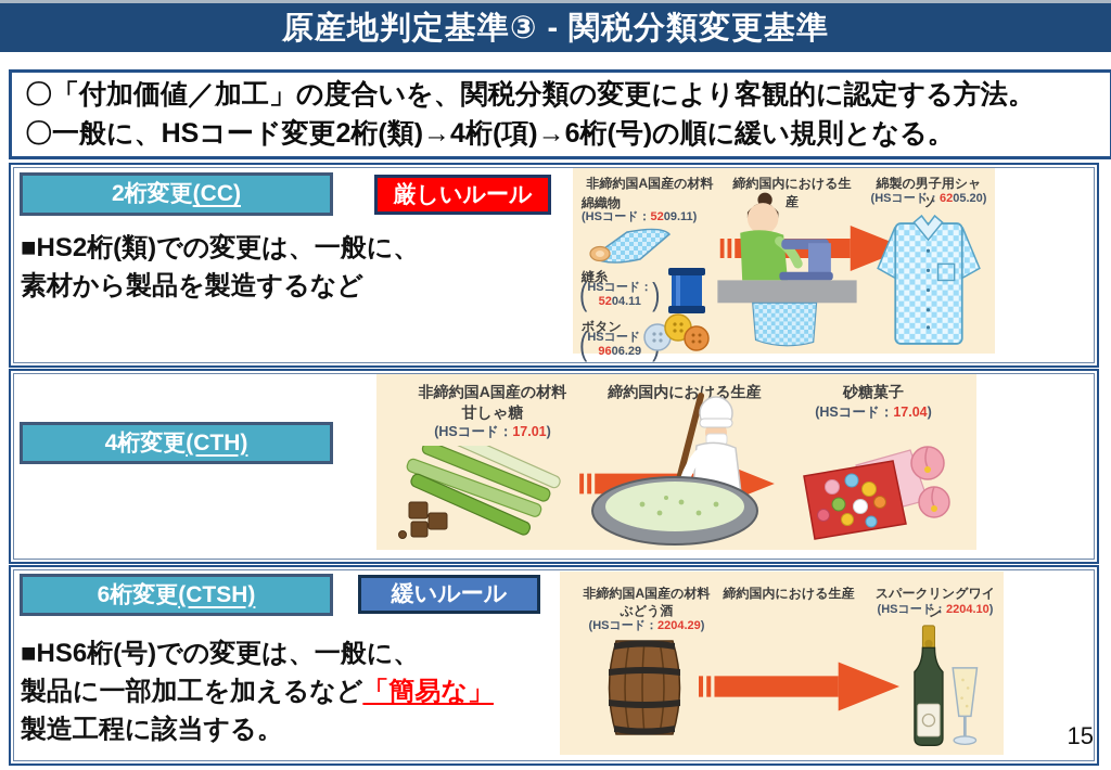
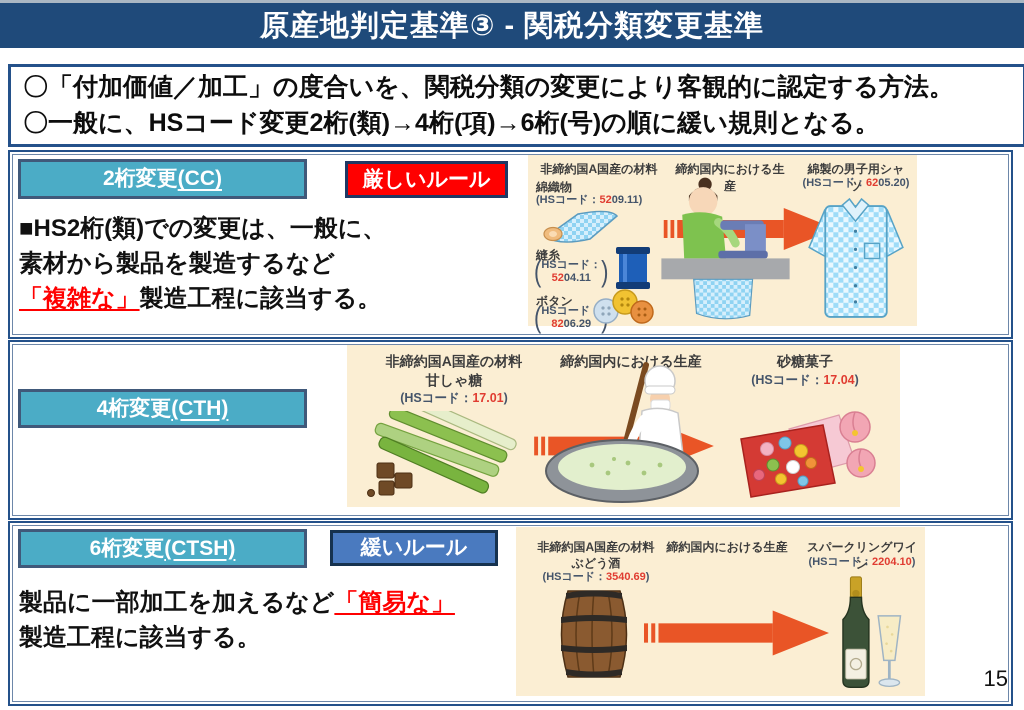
  原産地判定基準③ ‐ 関税分類変更基準
  〇「付加価値／加工」の度合いを、関税分類の変更により客観的に認定する方法。
  〇一般に、HSコード変更2桁(類)→4桁(項)→6桁(号)の順に緩い規則となる。
  2桁変更
  (CC)
  厳しいルール
  ■HS2桁(類)での変更は、一般に、
  素材から製品を製造するなど
+ 「複雑な」製造工程に該当する。
  非締約国A国産の材料
  締約国内における生産
  綿製の男子用シャツ
  (HSコード：6205.20)
  綿織物
  (HSコード：5209.11)
  縫糸
  (
  HSコード：
  5204.11
  )
  ボタン
  (
  HSコード
- 9606.29
+ 8206.29
  4桁変更
  (CTH)
  非締約国A国産の材料
  甘しゃ糖
  (HSコード：17.01)
  締約国内における生産
  砂糖菓子
  (HSコード：17.04)
  6桁変更
  (CTSH)
  緩いルール
- ■HS6桁(号)での変更は、一般に、
  製品に一部加工を加えるなど「簡易な」
  製造工程に該当する。
  非締約国A国産の材料
  ぶどう酒
- (HSコード：2204.29)
+ (HSコード：3540.69)
  締約国内における生産
  スパークリングワイン
  (HSコード：2204.10)
  15
